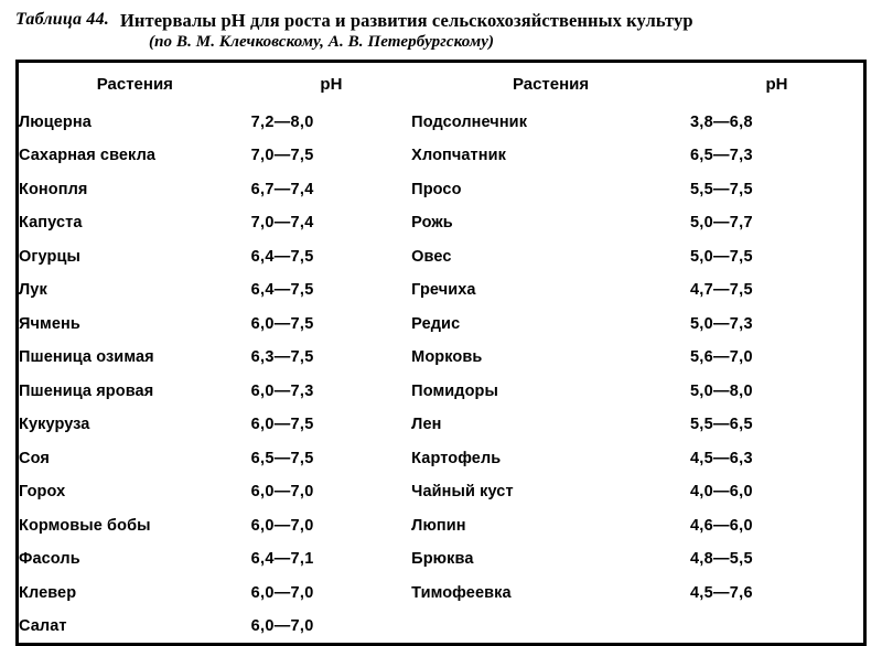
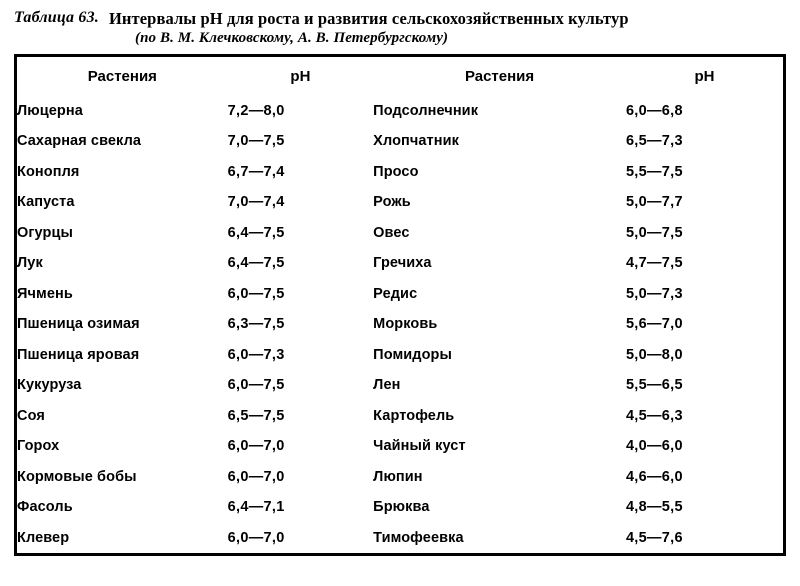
- Таблица 44.
+ Таблица 63.
  Интервалы pH для роста и развития сельскохозяйственных культур
  (по В. М. Клечковскому, А. В. Петербургскому)
  Растения	pH	Растения	pH
- Люцерна	7,2—8,0	Подсолнечник	3,8—6,8
+ Люцерна	7,2—8,0	Подсолнечник	6,0—6,8
  Сахарная свекла	7,0—7,5	Хлопчатник	6,5—7,3
  Конопля	6,7—7,4	Просо	5,5—7,5
  Капуста	7,0—7,4	Рожь	5,0—7,7
  Огурцы	6,4—7,5	Овес	5,0—7,5
  Лук	6,4—7,5	Гречиха	4,7—7,5
  Ячмень	6,0—7,5	Редис	5,0—7,3
  Пшеница озимая	6,3—7,5	Морковь	5,6—7,0
  Пшеница яровая	6,0—7,3	Помидоры	5,0—8,0
  Кукуруза	6,0—7,5	Лен	5,5—6,5
  Соя	6,5—7,5	Картофель	4,5—6,3
  Горох	6,0—7,0	Чайный куст	4,0—6,0
  Кормовые бобы	6,0—7,0	Люпин	4,6—6,0
  Фасоль	6,4—7,1	Брюква	4,8—5,5
  Клевер	6,0—7,0	Тимофеевка	4,5—7,6
- Салат	6,0—7,0
